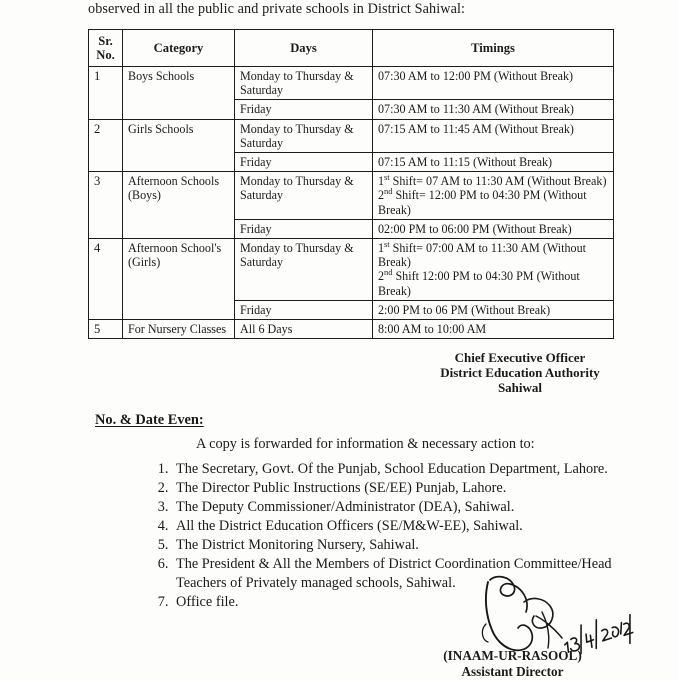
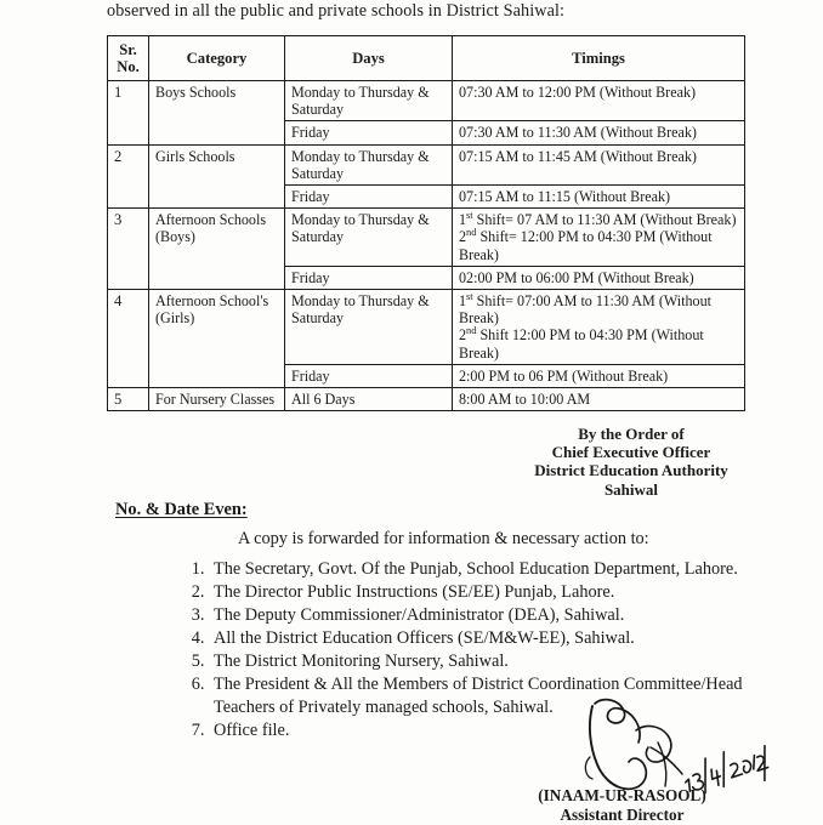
  observed in all the public and private schools in District Sahiwal:
  Sr. No.	Category	Days	Timings
  1	Boys Schools	Monday to Thursday & Saturday	07:30 AM to 12:00 PM (Without Break)
  Friday	07:30 AM to 11:30 AM (Without Break)
  2	Girls Schools	Monday to Thursday & Saturday	07:15 AM to 11:45 AM (Without Break)
  Friday	07:15 AM to 11:15 (Without Break)
  3	Afternoon Schools (Boys)	Monday to Thursday & Saturday	1st Shift= 07 AM to 11:30 AM (Without Break) 2nd Shift= 12:00 PM to 04:30 PM (Without Break)
  Friday	02:00 PM to 06:00 PM (Without Break)
  4	Afternoon School's (Girls)	Monday to Thursday & Saturday	1st Shift= 07:00 AM to 11:30 AM (Without Break) 2nd Shift 12:00 PM to 04:30 PM (Without Break)
  Friday	2:00 PM to 06 PM (Without Break)
  5	For Nursery Classes	All 6 Days	8:00 AM to 10:00 AM
+ By the Order of
  Chief Executive Officer
  District Education Authority
  Sahiwal
  No. & Date Even:
  A copy is forwarded for information & necessary action to:
  The Secretary, Govt. Of the Punjab, School Education Department, Lahore.
  The Director Public Instructions (SE/EE) Punjab, Lahore.
  The Deputy Commissioner/Administrator (DEA), Sahiwal.
  All the District Education Officers (SE/M&W-EE), Sahiwal.
  The District Monitoring Nursery, Sahiwal.
  The President & All the Members of District Coordination Committee/Head Teachers of Privately managed schools, Sahiwal.
  Office file.
  (INAAM-UR-RASOOL)
  Assistant Director
